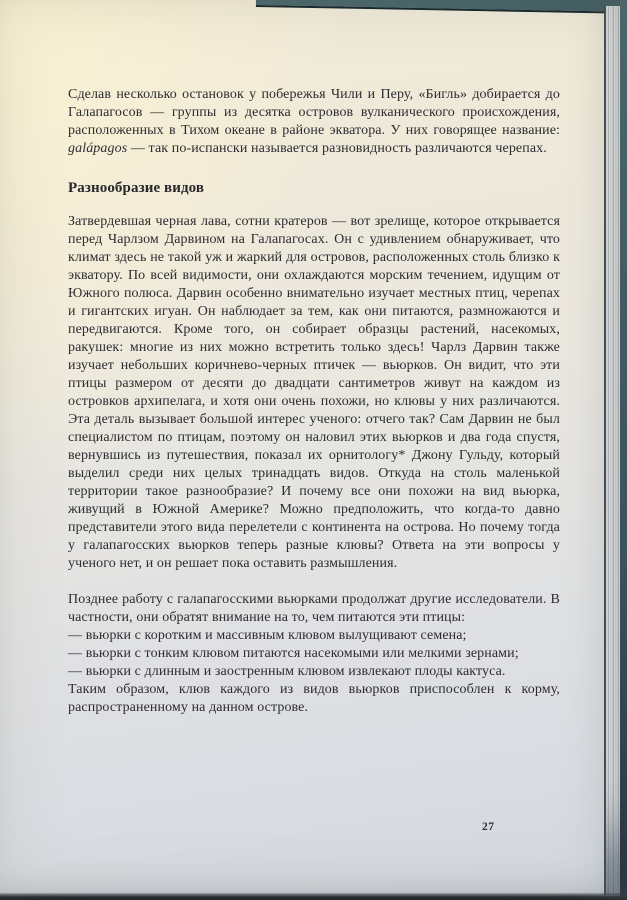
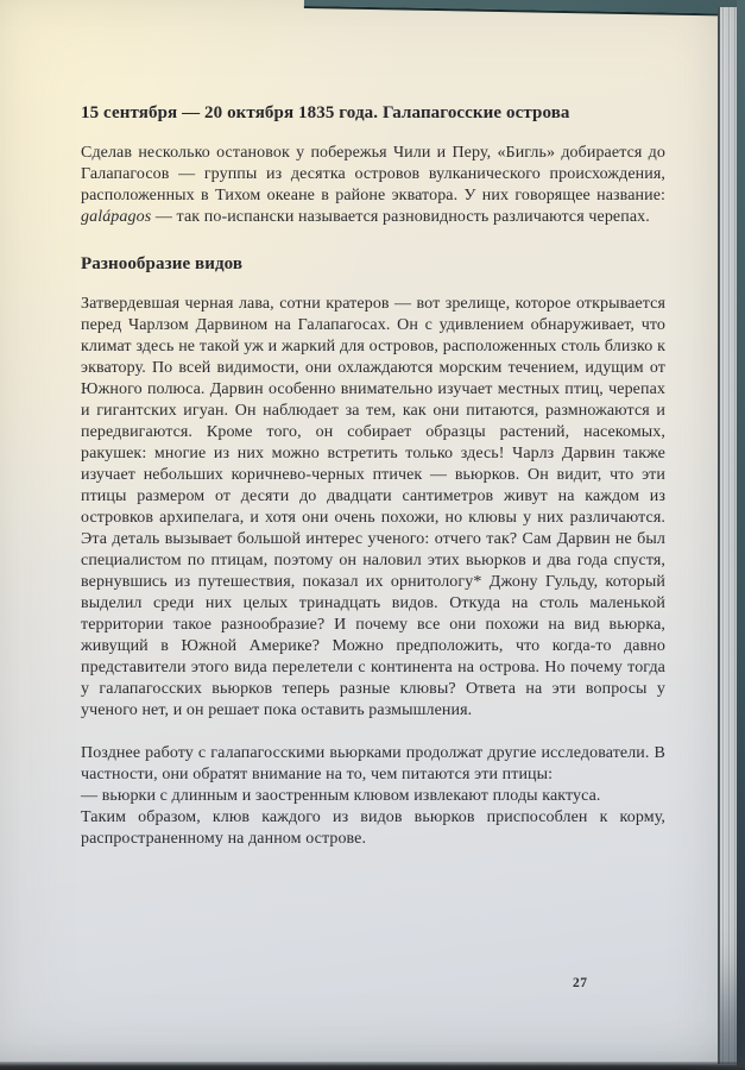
+ 15 сентября — 20 октября 1835 года. Галапагосские острова
  Сделав несколько остановок у побережья Чили и Перу, «Бигль» добирается до Галапагосов — группы из десятка островов вулканического происхождения, расположенных в Тихом океане в районе экватора. У них говорящее название: galápagos — так по-испански называется разновидность различаются черепах.
  Разнообразие видов
  Затвердевшая черная лава, сотни кратеров — вот зрелище, которое открывается перед Чарлзом Дарвином на Галапагосах. Он с удивлением обнаруживает, что климат здесь не такой уж и жаркий для островов, расположенных столь близко к экватору. По всей видимости, они охлаждаются морским течением, идущим от Южного полюса. Дарвин особенно внимательно изучает местных птиц, черепах и гигантских игуан. Он наблюдает за тем, как они питаются, размножаются и передвигаются. Кроме того, он собирает образцы растений, насекомых, ракушек: многие из них можно встретить только здесь! Чарлз Дарвин также изучает небольших коричнево-черных птичек — вьюрков. Он видит, что эти птицы размером от десяти до двадцати сантиметров живут на каждом из островков архипелага, и хотя они очень похожи, но клювы у них различаются. Эта деталь вызывает большой интерес ученого: отчего так? Сам Дарвин не был специалистом по птицам, поэтому он наловил этих вьюрков и два года спустя, вернувшись из путешествия, показал их орнитологу* Джону Гульду, который выделил среди них целых тринадцать видов. Откуда на столь маленькой территории такое разнообразие? И почему все они похожи на вид вьюрка, живущий в Южной Америке? Можно предположить, что когда-то давно представители этого вида перелетели с континента на острова. Но почему тогда у галапагосских вьюрков теперь разные клювы? Ответа на эти вопросы у ученого нет, и он решает пока оставить размышления.
  Позднее работу с галапагосскими вьюрками продолжат другие исследователи. В частности, они обратят внимание на то, чем питаются эти птицы:
- — вьюрки с коротким и массивным клювом вылущивают семена;
- — вьюрки с тонким клювом питаются насекомыми или мелкими зернами;
  — вьюрки с длинным и заостренным клювом извлекают плоды кактуса.
  Таким образом, клюв каждого из видов вьюрков приспособлен к корму, распространенному на данном острове.
  27
